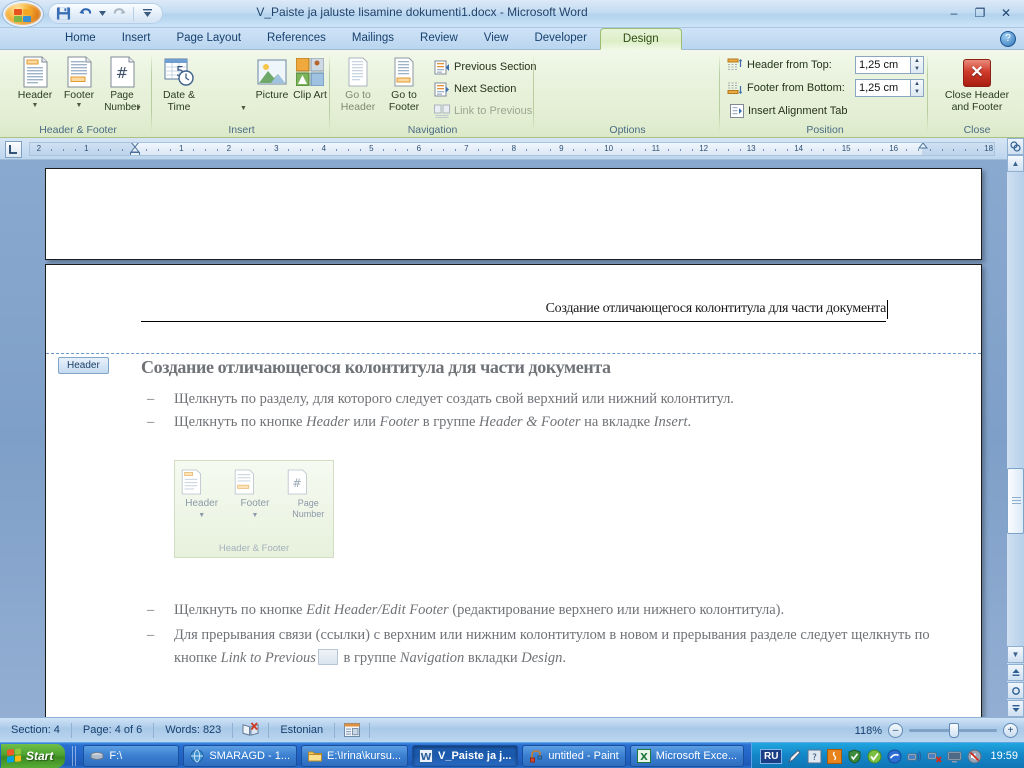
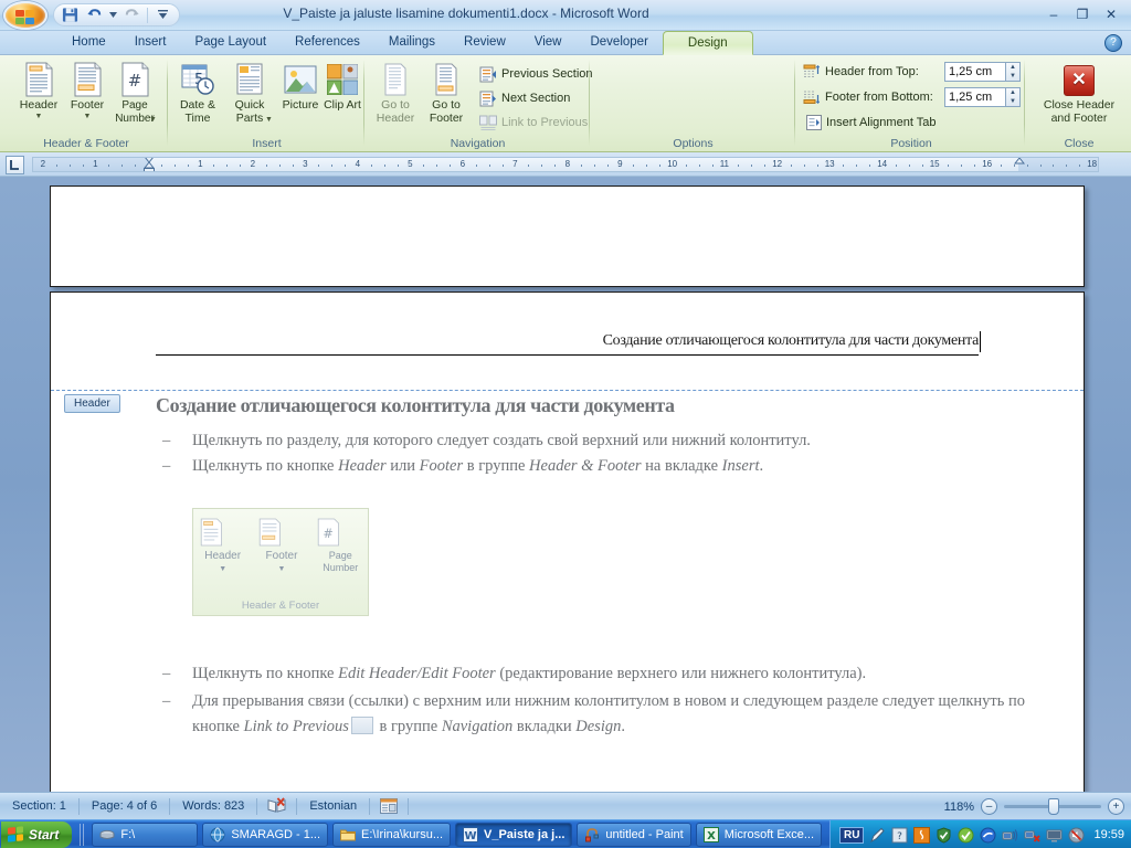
  V_Paiste ja jaluste lisamine dokumenti1.docx - Microsoft Word
  –
  ❐
  ✕
  Home
  Insert
  Page Layout
  References
  Mailings
  Review
  View
  Developer
  Design
  ?
  Header
  Footer
  #
  Page Number
  Header & Footer
  5
  Date & Time
+ Quick Parts
  Picture
  Clip Art
  Insert
  Go to Header
  Go to Footer
  Previous Sectio
  Next Section
  Link to Previous
  Navigation
  Options
  Header from Top:
  1,25 cm
  Footer from Bottom:
  1,25 cm
  Insert Alignment Tab
  Position
  ✕
  Close Header and Footer
  Close
  2
  1
  1
  2
  3
  4
  5
  6
  7
  8
  9
  10
  11
  12
  13
  14
  15
  16
  18
  Создание отличающегося колонтитула для части документа
  Header
  Создание отличающегося колонтитула для части документа
  –
  Щелкнуть по разделу, для которого следует создать свой верхний или нижний колонтитул.
  –
  Щелкнуть по кнопке Header или Footer в группе Header & Footer на вкладке Insert.
  Header
  Footer
  #
  Page Number
  Header & Footer
  –
  Щелкнуть по кнопке Edit Header/Edit Footer (редактирование верхнего или нижнего колонтитула).
  –
- Для прерывания связи (ссылки) с верхним или нижним колонтитулом в новом и прерывания разделе следует щелкнуть по кнопке Link to Previous в группе Navigation вкладки Design.
+ Для прерывания связи (ссылки) с верхним или нижним колонтитулом в новом и следующем разделе следует щелкнуть по кнопке Link to Previous в группе Navigation вкладки Design.
- ▲
- ▼
- Section: 4
+ Section: 1
  Page: 4 of 6
  Words: 823
  Estonian
  118%
  –
  +
  Start
  F:\
  SMARAGD - 1...
  E:\Irina\kursu...
  W
  V_Paiste ja j...
  untitled - Paint
  X
  Microsoft Exce...
  RU
  ?
  19:59
